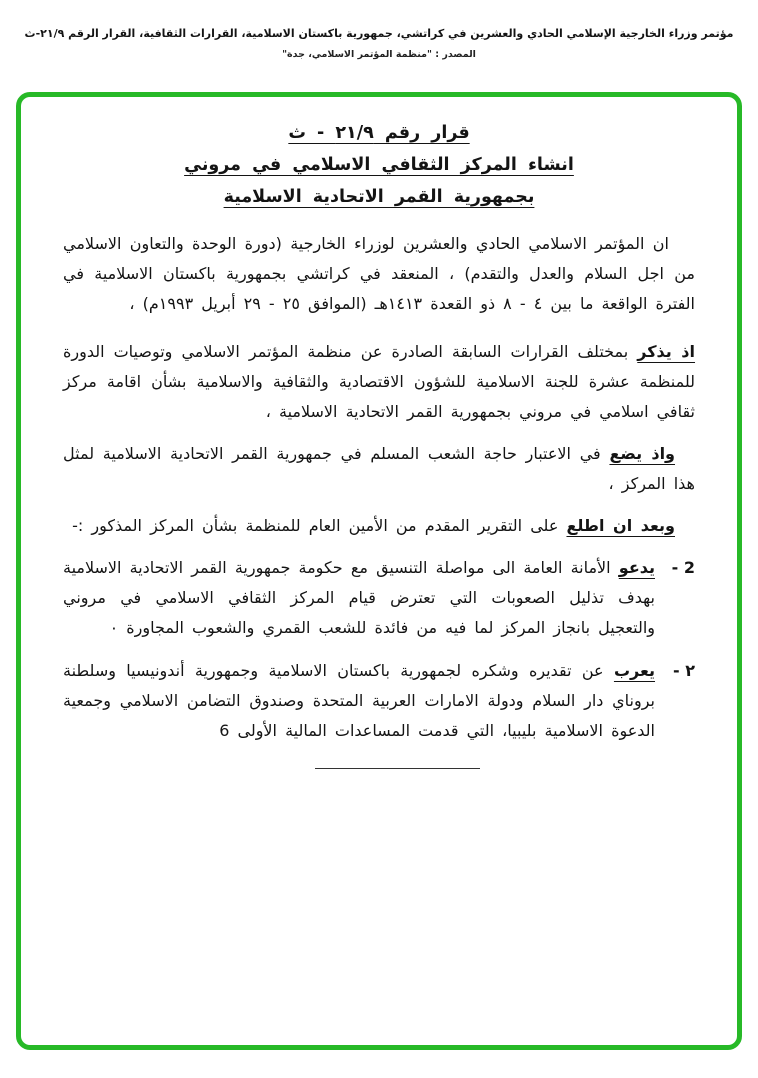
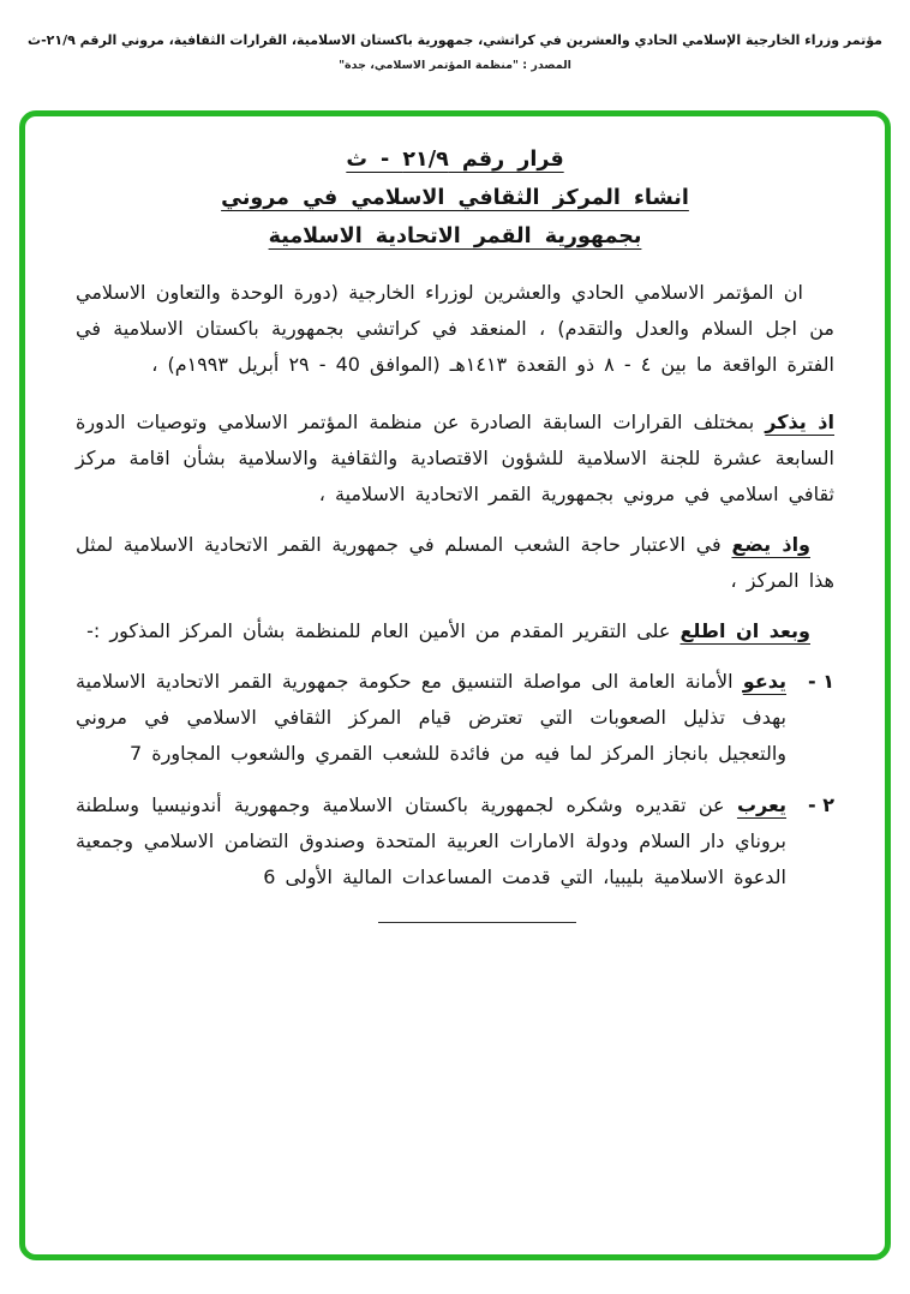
- مؤتمر وزراء الخارجية الإسلامي الحادي والعشرين في كراتشي، جمهورية باكستان الاسلامية، القرارات الثقافية، القرار الرقم ٢١/٩-ث
+ مؤتمر وزراء الخارجية الإسلامي الحادي والعشرين في كراتشي، جمهورية باكستان الاسلامية، القرارات الثقافية، مروني الرقم ٢١/٩-ث
  المصدر : "منظمة المؤتمر الاسلامي، جدة"
  قرار رقم ٢١/٩ - ث
  انشاء المركز الثقافي الاسلامي في مروني
  بجمهورية القمر الاتحادية الاسلامية
- ان المؤتمر الاسلامي الحادي والعشرين لوزراء الخارجية (دورة الوحدة والتعاون الاسلامي من اجل السلام والعدل والتقدم) ، المنعقد في كراتشي بجمهورية باكستان الاسلامية في الفترة الواقعة ما بين ٤ - ٨ ذو القعدة ١٤١٣هـ (الموافق ٢٥ - ٢٩ أبريل ١٩٩٣م) ،
+ ان المؤتمر الاسلامي الحادي والعشرين لوزراء الخارجية (دورة الوحدة والتعاون الاسلامي من اجل السلام والعدل والتقدم) ، المنعقد في كراتشي بجمهورية باكستان الاسلامية في الفترة الواقعة ما بين ٤ - ٨ ذو القعدة ١٤١٣هـ (الموافق 40 - ٢٩ أبريل ١٩٩٣م) ،
- اذ يذكر بمختلف القرارات السابقة الصادرة عن منظمة المؤتمر الاسلامي وتوصيات الدورة للمنظمة عشرة للجنة الاسلامية للشؤون الاقتصادية والثقافية والاسلامية بشأن اقامة مركز ثقافي اسلامي في مروني بجمهورية القمر الاتحادية الاسلامية ،
+ اذ يذكر بمختلف القرارات السابقة الصادرة عن منظمة المؤتمر الاسلامي وتوصيات الدورة السابعة عشرة للجنة الاسلامية للشؤون الاقتصادية والثقافية والاسلامية بشأن اقامة مركز ثقافي اسلامي في مروني بجمهورية القمر الاتحادية الاسلامية ،
  واذ يضع في الاعتبار حاجة الشعب المسلم في جمهورية القمر الاتحادية الاسلامية لمثل هذا المركز ،
  وبعد ان اطلع على التقرير المقدم من الأمين العام للمنظمة بشأن المركز المذكور :-
- 2 -
+ ١ -
- يدعو الأمانة العامة الى مواصلة التنسيق مع حكومة جمهورية القمر الاتحادية الاسلامية بهدف تذليل الصعوبات التي تعترض قيام المركز الثقافي الاسلامي في مروني والتعجيل بانجاز المركز لما فيه من فائدة للشعب القمري والشعوب المجاورة ٠
+ يدعو الأمانة العامة الى مواصلة التنسيق مع حكومة جمهورية القمر الاتحادية الاسلامية بهدف تذليل الصعوبات التي تعترض قيام المركز الثقافي الاسلامي في مروني والتعجيل بانجاز المركز لما فيه من فائدة للشعب القمري والشعوب المجاورة 7
  ٢ -
  يعرب عن تقديره وشكره لجمهورية باكستان الاسلامية وجمهورية أندونيسيا وسلطنة بروناي دار السلام ودولة الامارات العربية المتحدة وصندوق التضامن الاسلامي وجمعية الدعوة الاسلامية بليبيا، التي قدمت المساعدات المالية الأولى 6
